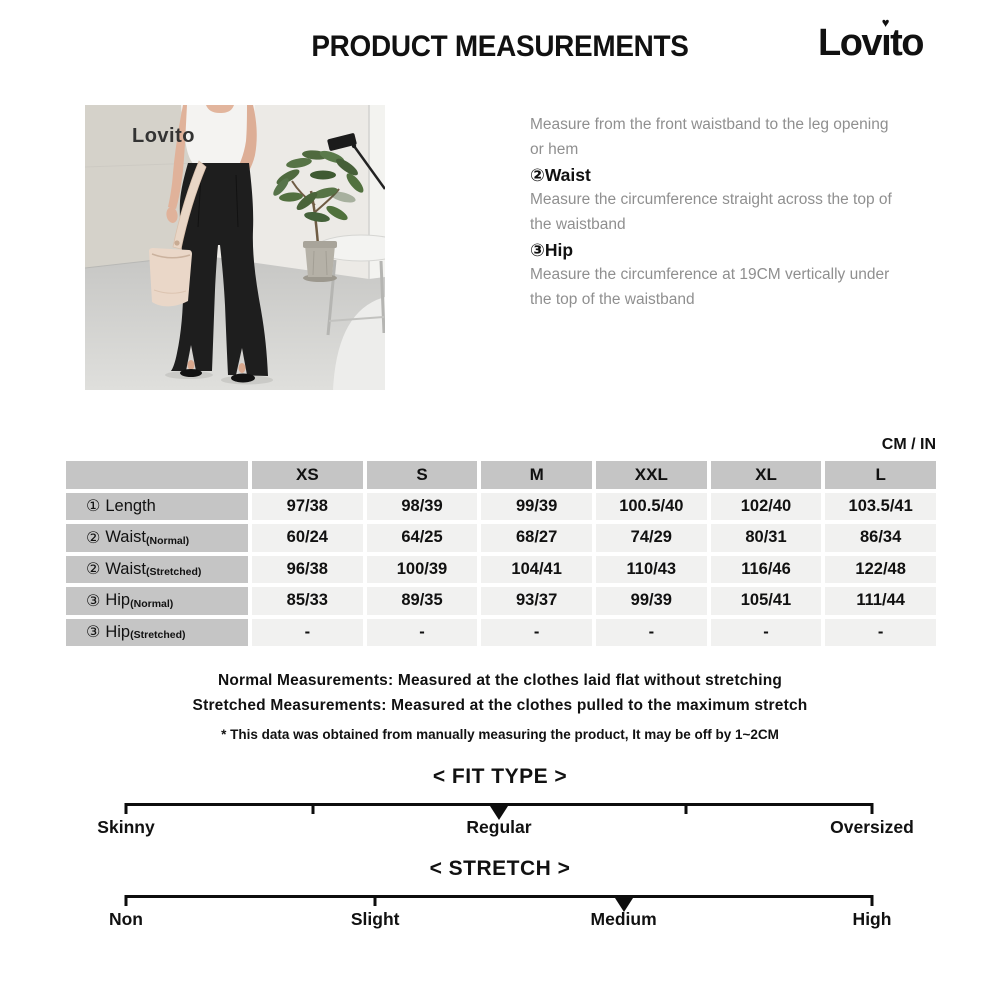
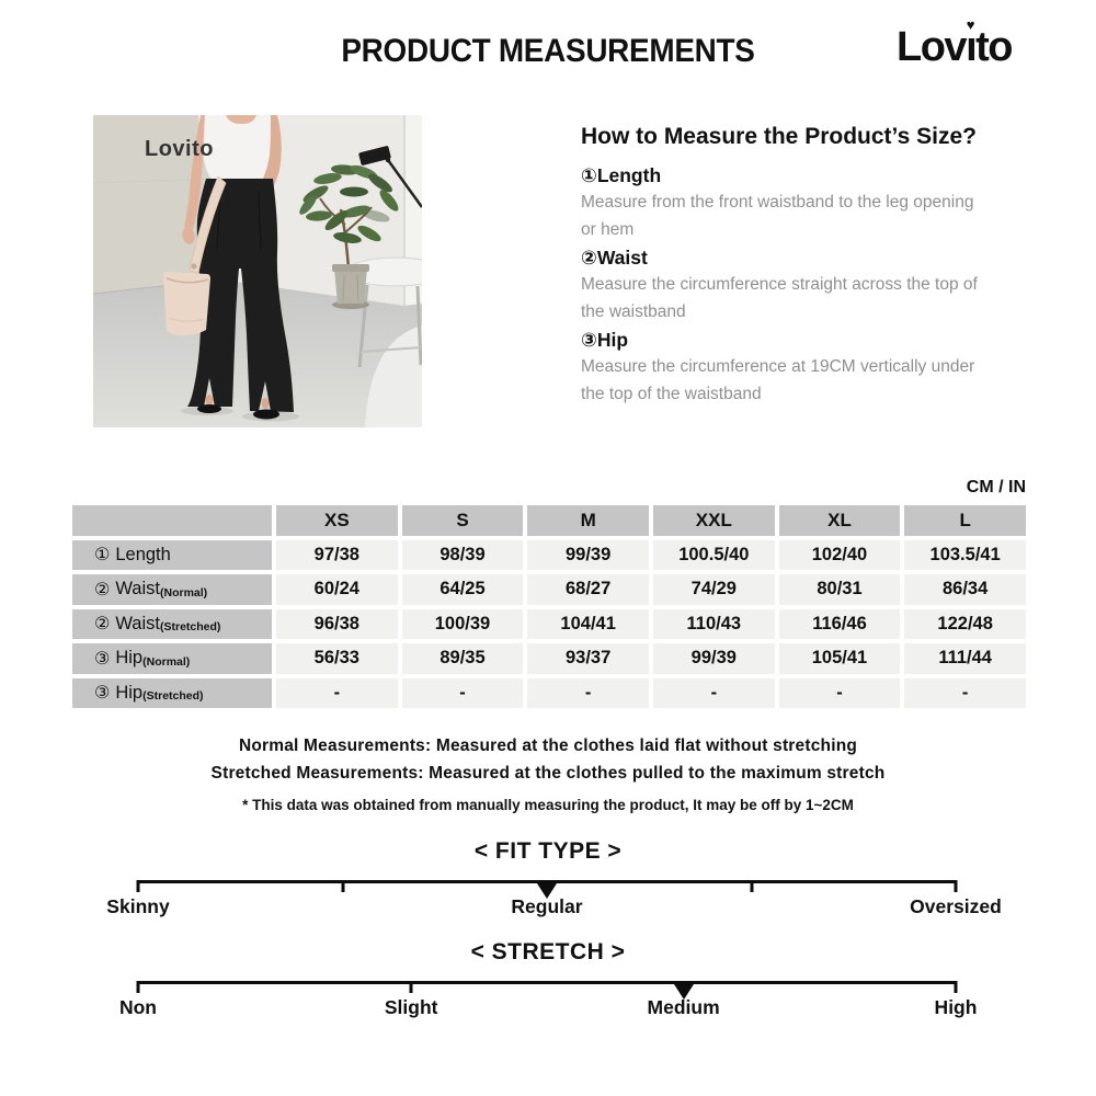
  PRODUCT MEASUREMENTS
  Lovı
  ♥
  to
  Lovito
+ How to Measure the Product’s Size?
+ ①Length
  Measure from the front waistband to the leg opening or hem
  ②Waist
  Measure the circumference straight across the top of the waistband
  ③Hip
  Measure the circumference at 19CM vertically under the top of the waistband
  CM / IN
  XS
  S
  M
  XXL
  XL
  L
  ①
  Length
  97/38
  98/39
  99/39
  100.5/40
  102/40
  103.5/41
  ②
  Waist
  (Normal)
  60/24
  64/25
  68/27
  74/29
  80/31
  86/34
  ②
  Waist
  (Stretched)
  96/38
  100/39
  104/41
  110/43
  116/46
  122/48
  ③
  Hip
  (Normal)
- 85/33
+ 56/33
  89/35
  93/37
  99/39
  105/41
  111/44
  ③
  Hip
  (Stretched)
  -
  -
  -
  -
  -
  -
  Normal Measurements: Measured at the clothes laid flat without stretching
  Stretched Measurements: Measured at the clothes pulled to the maximum stretch
  * This data was obtained from manually measuring the product, It may be off by 1~2CM
  < FIT TYPE >
  Skinny
  Regular
  Oversized
  < STRETCH >
  Non
  Slight
  Medium
  High
